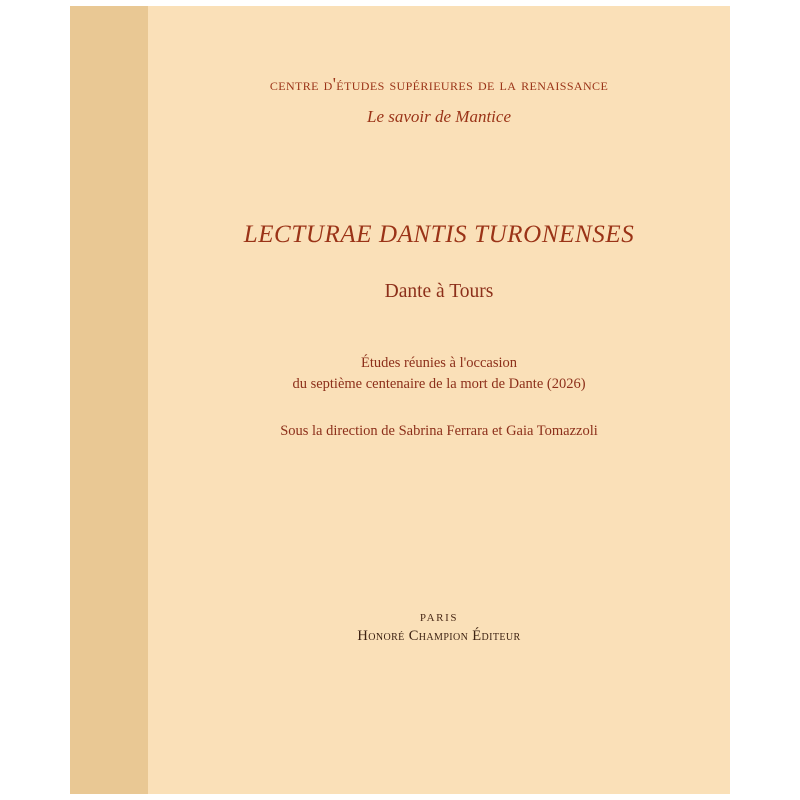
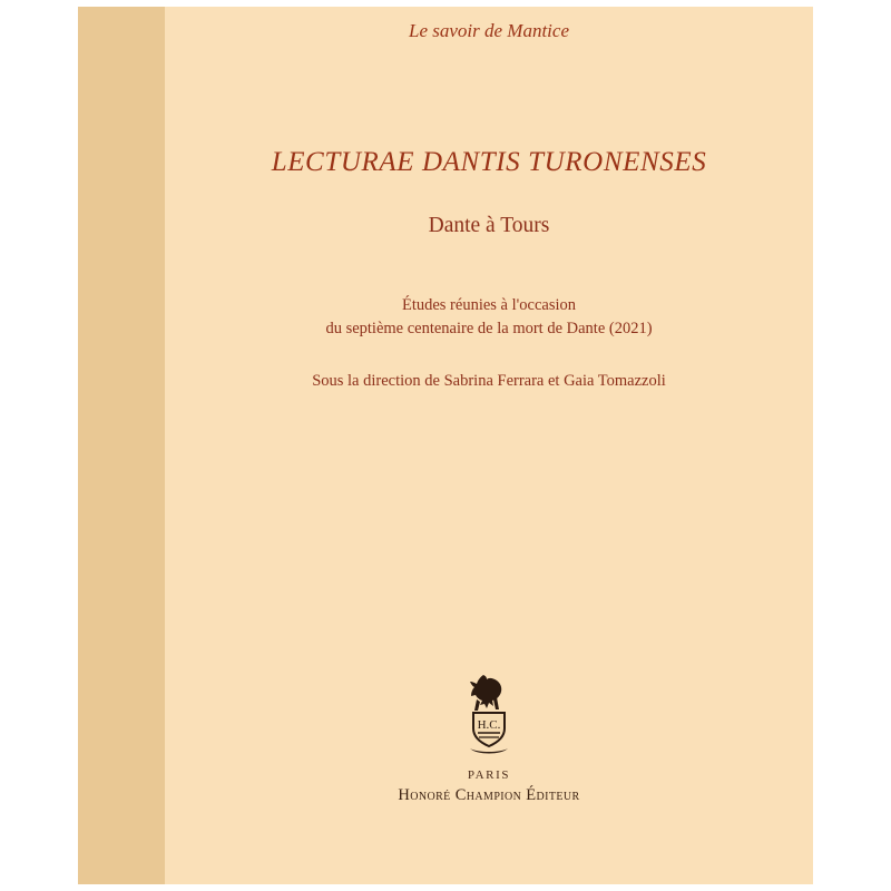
- centre d'études supérieures de la renaissance
  Le savoir de Mantice
  LECTURAE DANTIS TURONENSES
  Dante à Tours
  Études réunies à l'occasion
- du septième centenaire de la mort de Dante (2026)
+ du septième centenaire de la mort de Dante (2021)
  Sous la direction de Sabrina Ferrara et Gaia Tomazzoli
+ H.C.
  PARIS
  Honoré Champion Éditeur
